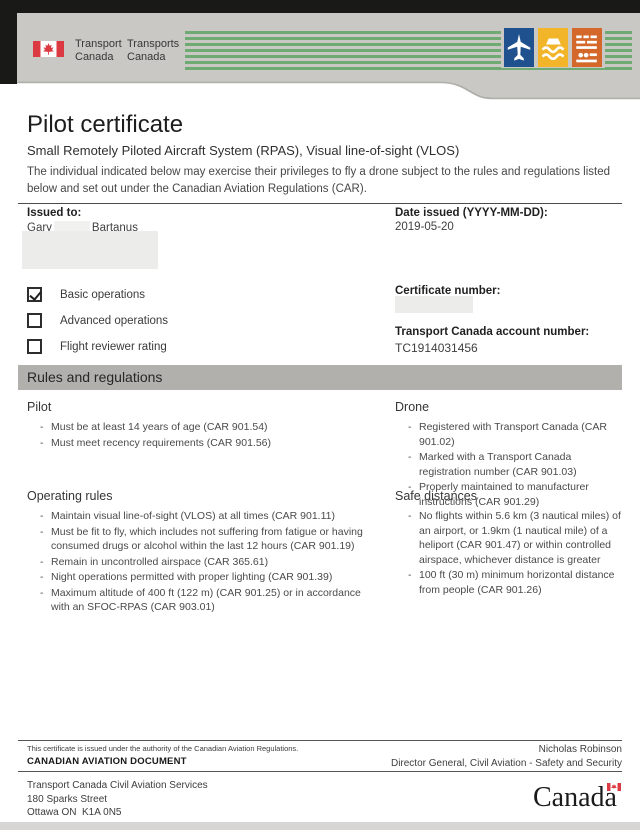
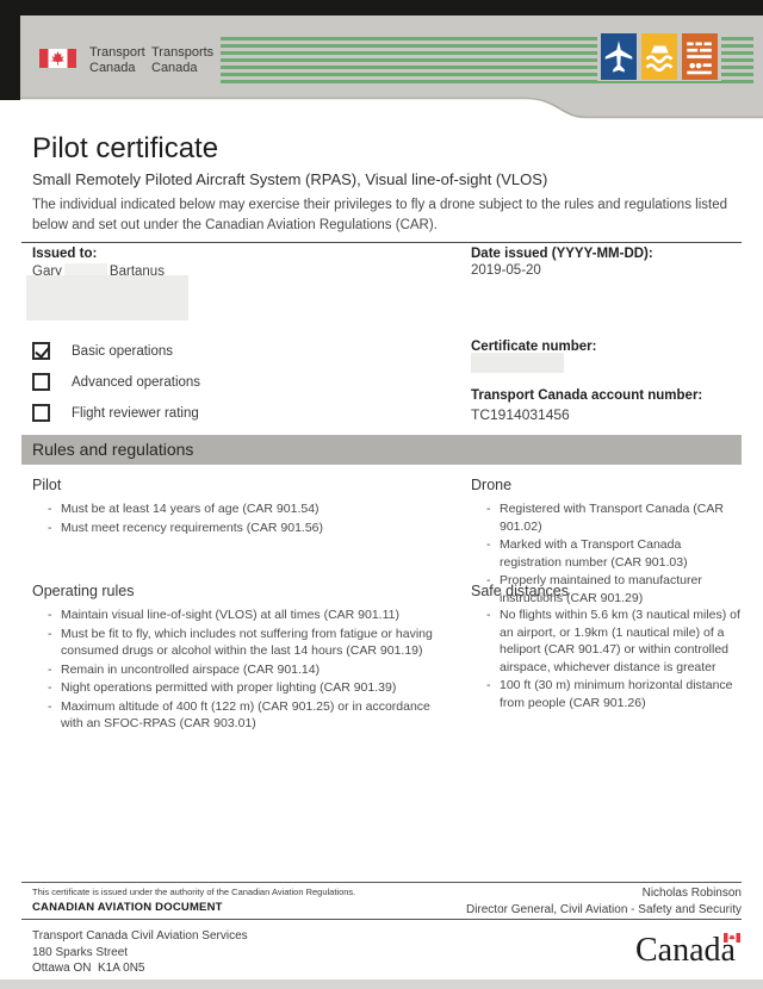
  Transport
  Canada
  Transports
  Canada
  Pilot certificate
  Small Remotely Piloted Aircraft System (RPAS), Visual line-of-sight (VLOS)
  The individual indicated below may exercise their privileges to fly a drone subject to the rules and regulations listed below and set out under the Canadian Aviation Regulations (CAR).
  Issued to:
  Gary Bartanus
  Date issued (YYYY-MM-DD):
  2019-05-20
  Basic operations
  Advanced operations
  Flight reviewer rating
  Certificate number:
  Transport Canada account number:
  TC1914031456
  Rules and regulations
  Pilot
  Must be at least 14 years of age (CAR 901.54)
  Must meet recency requirements (CAR 901.56)
  Drone
  Registered with Transport Canada (CAR 901.02)
  Marked with a Transport Canada registration number (CAR 901.03)
  Properly maintained to manufacturer instructions (CAR 901.29)
  Operating rules
  Maintain visual line-of-sight (VLOS) at all times (CAR 901.11)
- Must be fit to fly, which includes not suffering from fatigue or having consumed drugs or alcohol within the last 12 hours (CAR 901.19)
+ Must be fit to fly, which includes not suffering from fatigue or having consumed drugs or alcohol within the last 14 hours (CAR 901.19)
- Remain in uncontrolled airspace (CAR 365.61)
+ Remain in uncontrolled airspace (CAR 901.14)
  Night operations permitted with proper lighting (CAR 901.39)
  Maximum altitude of 400 ft (122 m) (CAR 901.25) or in accordance with an SFOC-RPAS (CAR 903.01)
  Safe distances
  No flights within 5.6 km (3 nautical miles) of an airport, or 1.9km (1 nautical mile) of a heliport (CAR 901.47) or within controlled airspace, whichever distance is greater
  100 ft (30 m) minimum horizontal distance from people (CAR 901.26)
  This certificate is issued under the authority of the Canadian Aviation Regulations.
  CANADIAN AVIATION DOCUMENT
  Nicholas Robinson
  Director General, Civil Aviation - Safety and Security
  Transport Canada Civil Aviation Services
  180 Sparks Street
  Ottawa ON K1A 0N5
  Canada
